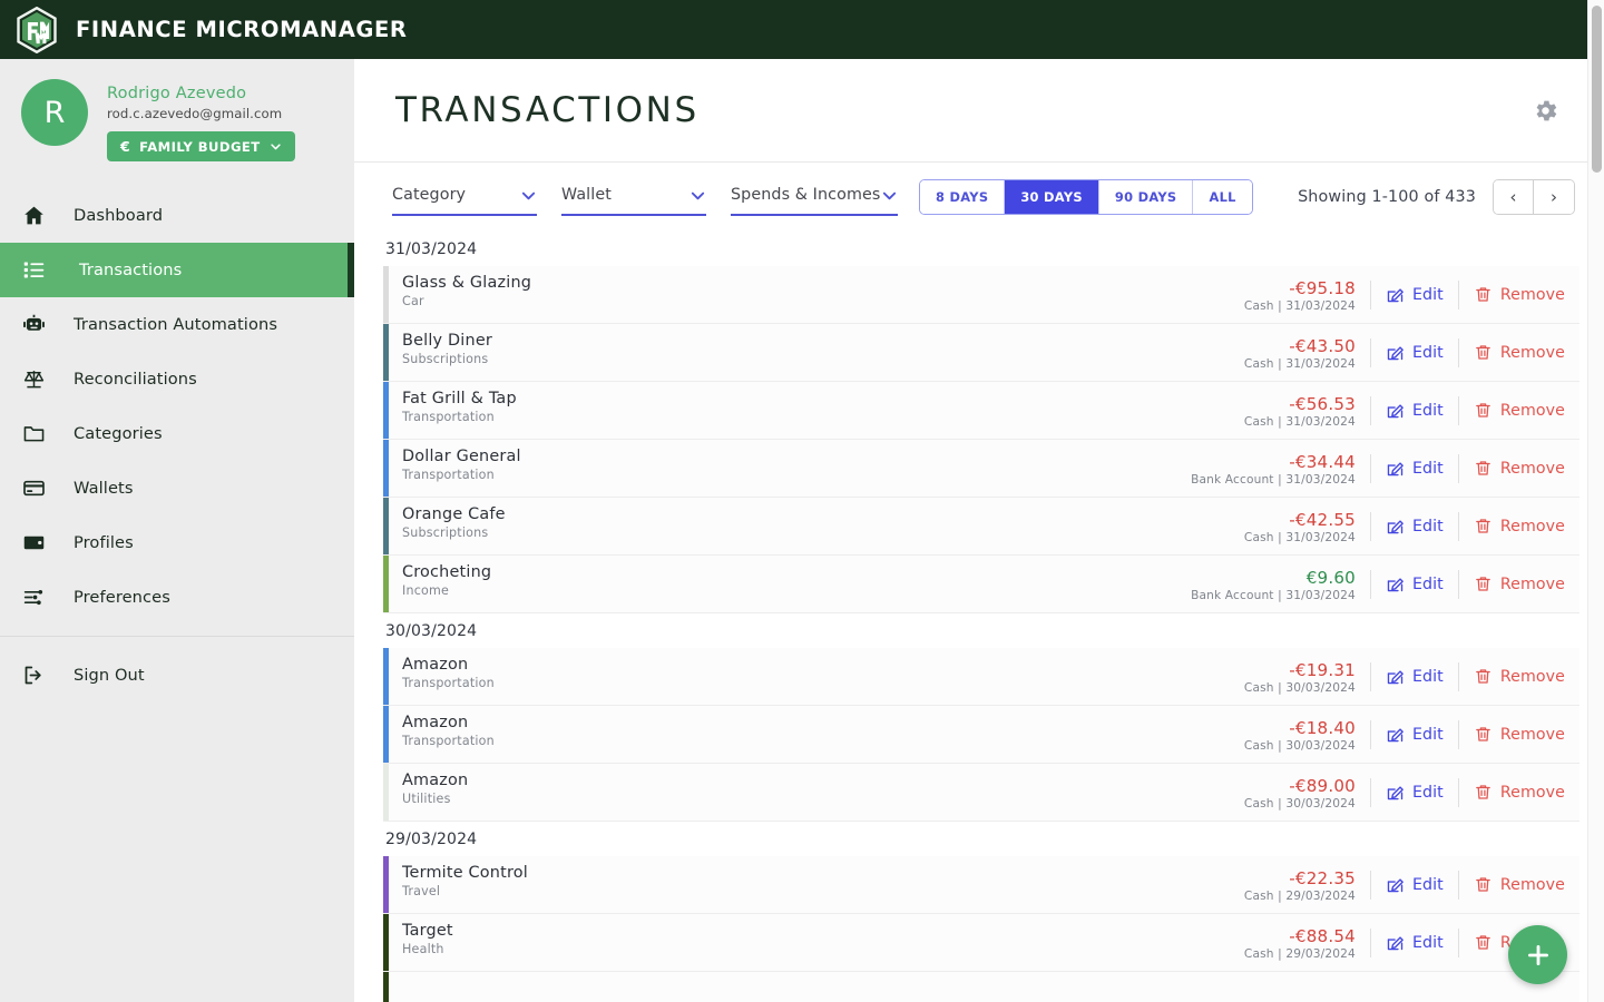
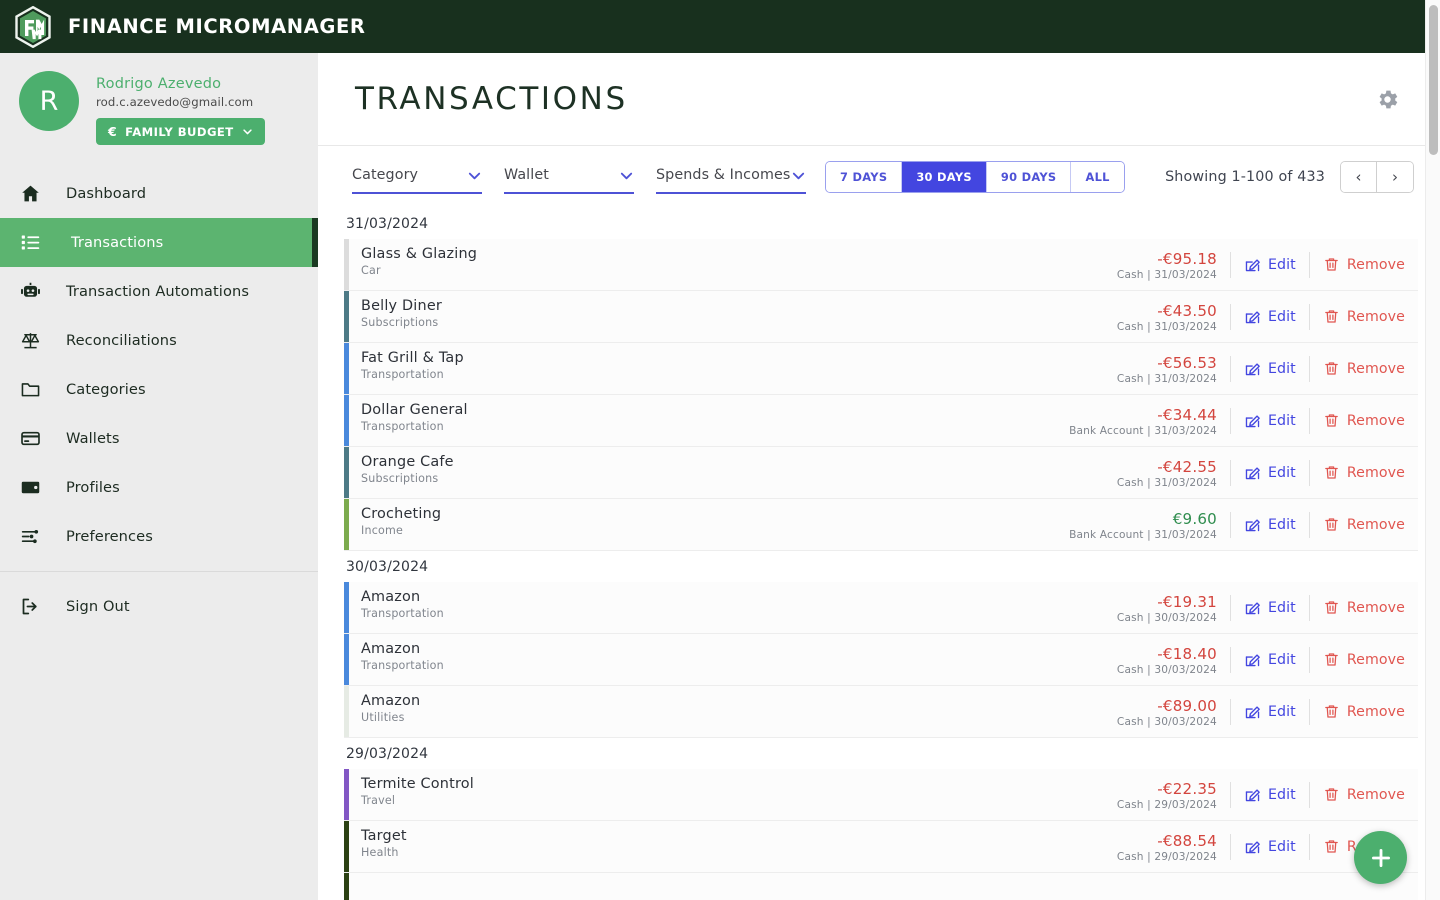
  FINANCE MICROMANAGER
  R
  Rodrigo Azevedo
  rod.c.azevedo@gmail.com
  €
  FAMILY BUDGET
  Dashboard
  Transactions
  Transaction Automations
  Reconciliations
  Categories
  Wallets
  Profiles
  Preferences
  Sign Out
  TRANSACTIONS
  Category
  Wallet
  Spends & Incomes
- 8 DAYS
+ 7 DAYS
  30 DAYS
  90 DAYS
  ALL
  Showing 1-100 of 433
  ‹
  ›
  31/03/2024
  Glass & Glazing
  Car
  -€95.18
  Cash | 31/03/2024
  Edit
  Remove
  Belly Diner
  Subscriptions
  -€43.50
  Cash | 31/03/2024
  Edit
  Remove
  Fat Grill & Tap
  Transportation
  -€56.53
  Cash | 31/03/2024
  Edit
  Remove
  Dollar General
  Transportation
  -€34.44
  Bank Account | 31/03/2024
  Edit
  Remove
  Orange Cafe
  Subscriptions
  -€42.55
  Cash | 31/03/2024
  Edit
  Remove
  Crocheting
  Income
  €9.60
  Bank Account | 31/03/2024
  Edit
  Remove
  30/03/2024
  Amazon
  Transportation
  -€19.31
  Cash | 30/03/2024
  Edit
  Remove
  Amazon
  Transportation
  -€18.40
  Cash | 30/03/2024
  Edit
  Remove
  Amazon
  Utilities
  -€89.00
  Cash | 30/03/2024
  Edit
  Remove
  29/03/2024
  Termite Control
  Travel
  -€22.35
  Cash | 29/03/2024
  Edit
  Remove
  Target
  Health
  -€88.54
  Cash | 29/03/2024
  Edit
